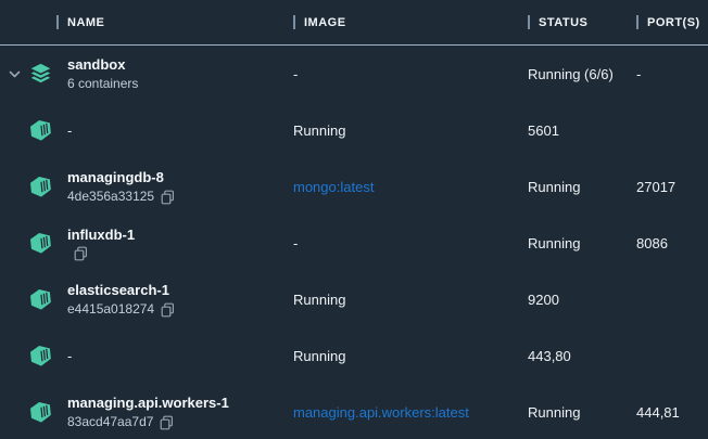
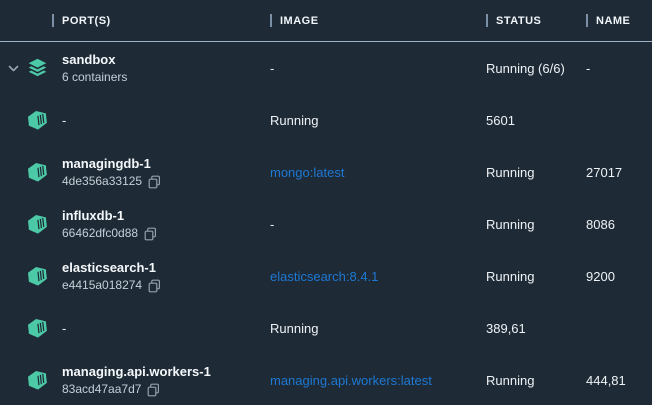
- NAME
+ PORT(S)
  IMAGE
  STATUS
- PORT(S)
+ NAME
  sandbox
  6 containers
  -
  Running (6/6)
  -
  -
  Running
  5601
- managingdb-8
+ managingdb-1
  4de356a33125
  mongo:latest
  Running
  27017
  influxdb-1
+ 66462dfc0d88
  -
  Running
  8086
  elasticsearch-1
  e4415a018274
+ elasticsearch:8.4.1
  Running
  9200
  -
  Running
- 443,80
+ 389,61
  managing.api.workers-1
  83acd47aa7d7
  managing.api.workers:latest
  Running
  444,81
